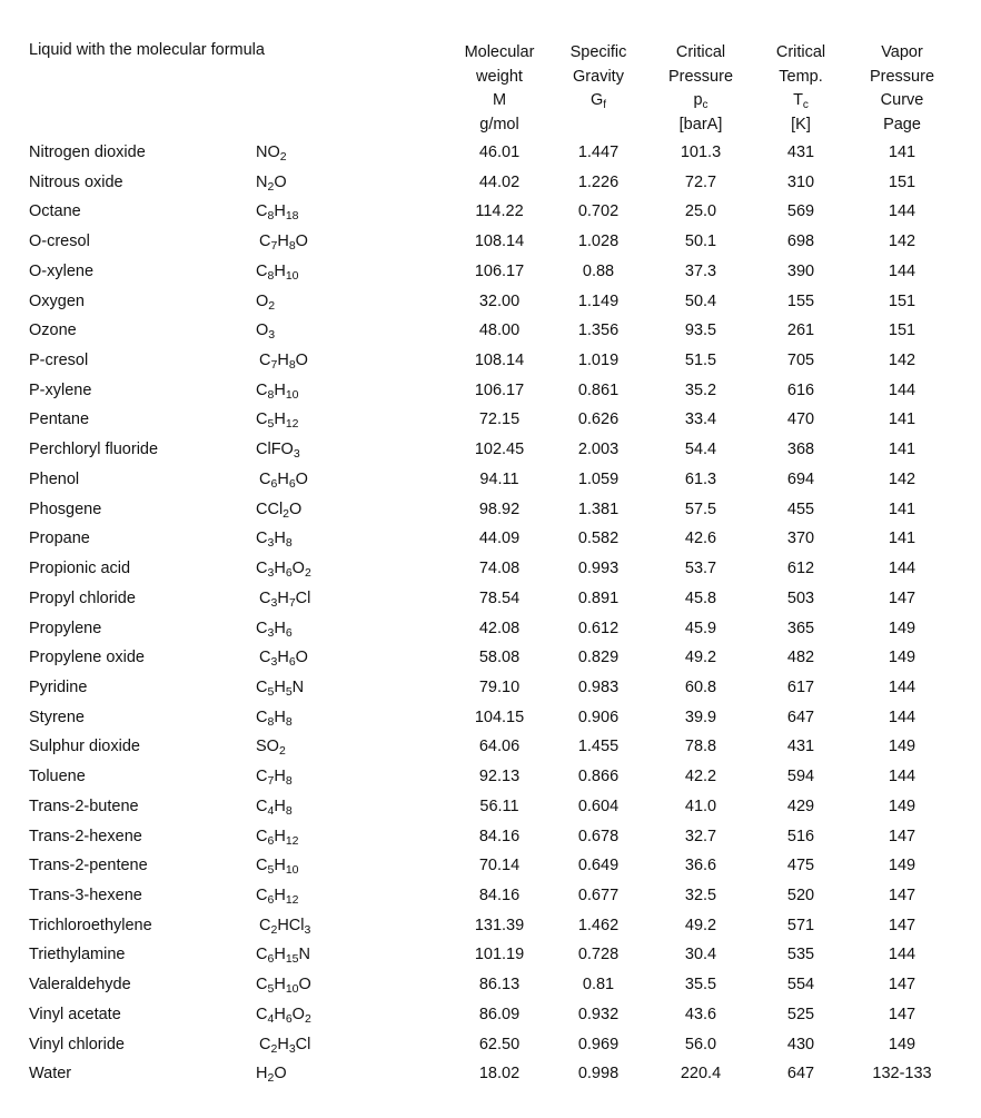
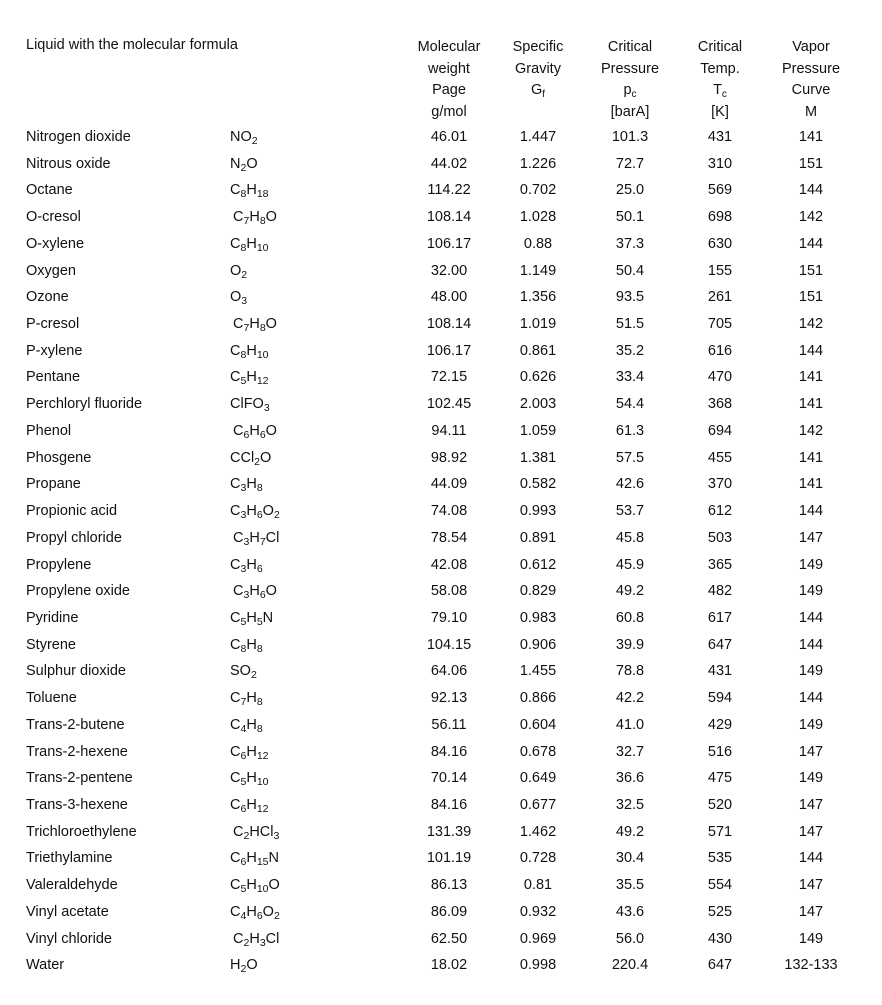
  Liquid with the molecular formula
  Molecular
  weight
- M
+ Page
  g/mol
  Specific
  Gravity
  Gf
  Critical
  Pressure
  pc
  [barA]
  Critical
  Temp.
  Tc
  [K]
  Vapor
  Pressure
  Curve
- Page
+ M
  Nitrogen dioxide
  NO2
  46.01
  1.447
  101.3
  431
  141
  Nitrous oxide
  N2O
  44.02
  1.226
  72.7
  310
  151
  Octane
  C8H18
  114.22
  0.702
  25.0
  569
  144
  O-cresol
  C7H8O
  108.14
  1.028
  50.1
  698
  142
  O-xylene
  C8H10
  106.17
  0.88
  37.3
- 390
+ 630
  144
  Oxygen
  O2
  32.00
  1.149
  50.4
  155
  151
  Ozone
  O3
  48.00
  1.356
  93.5
  261
  151
  P-cresol
  C7H8O
  108.14
  1.019
  51.5
  705
  142
  P-xylene
  C8H10
  106.17
  0.861
  35.2
  616
  144
  Pentane
  C5H12
  72.15
  0.626
  33.4
  470
  141
  Perchloryl fluoride
  ClFO3
  102.45
  2.003
  54.4
  368
  141
  Phenol
  C6H6O
  94.11
  1.059
  61.3
  694
  142
  Phosgene
  CCl2O
  98.92
  1.381
  57.5
  455
  141
  Propane
  C3H8
  44.09
  0.582
  42.6
  370
  141
  Propionic acid
  C3H6O2
  74.08
  0.993
  53.7
  612
  144
  Propyl chloride
  C3H7Cl
  78.54
  0.891
  45.8
  503
  147
  Propylene
  C3H6
  42.08
  0.612
  45.9
  365
  149
  Propylene oxide
  C3H6O
  58.08
  0.829
  49.2
  482
  149
  Pyridine
  C5H5N
  79.10
  0.983
  60.8
  617
  144
  Styrene
  C8H8
  104.15
  0.906
  39.9
  647
  144
  Sulphur dioxide
  SO2
  64.06
  1.455
  78.8
  431
  149
  Toluene
  C7H8
  92.13
  0.866
  42.2
  594
  144
  Trans-2-butene
  C4H8
  56.11
  0.604
  41.0
  429
  149
  Trans-2-hexene
  C6H12
  84.16
  0.678
  32.7
  516
  147
  Trans-2-pentene
  C5H10
  70.14
  0.649
  36.6
  475
  149
  Trans-3-hexene
  C6H12
  84.16
  0.677
  32.5
  520
  147
  Trichloroethylene
  C2HCl3
  131.39
  1.462
  49.2
  571
  147
  Triethylamine
  C6H15N
  101.19
  0.728
  30.4
  535
  144
  Valeraldehyde
  C5H10O
  86.13
  0.81
  35.5
  554
  147
  Vinyl acetate
  C4H6O2
  86.09
  0.932
  43.6
  525
  147
  Vinyl chloride
  C2H3Cl
  62.50
  0.969
  56.0
  430
  149
  Water
  H2O
  18.02
  0.998
  220.4
  647
  132-133
